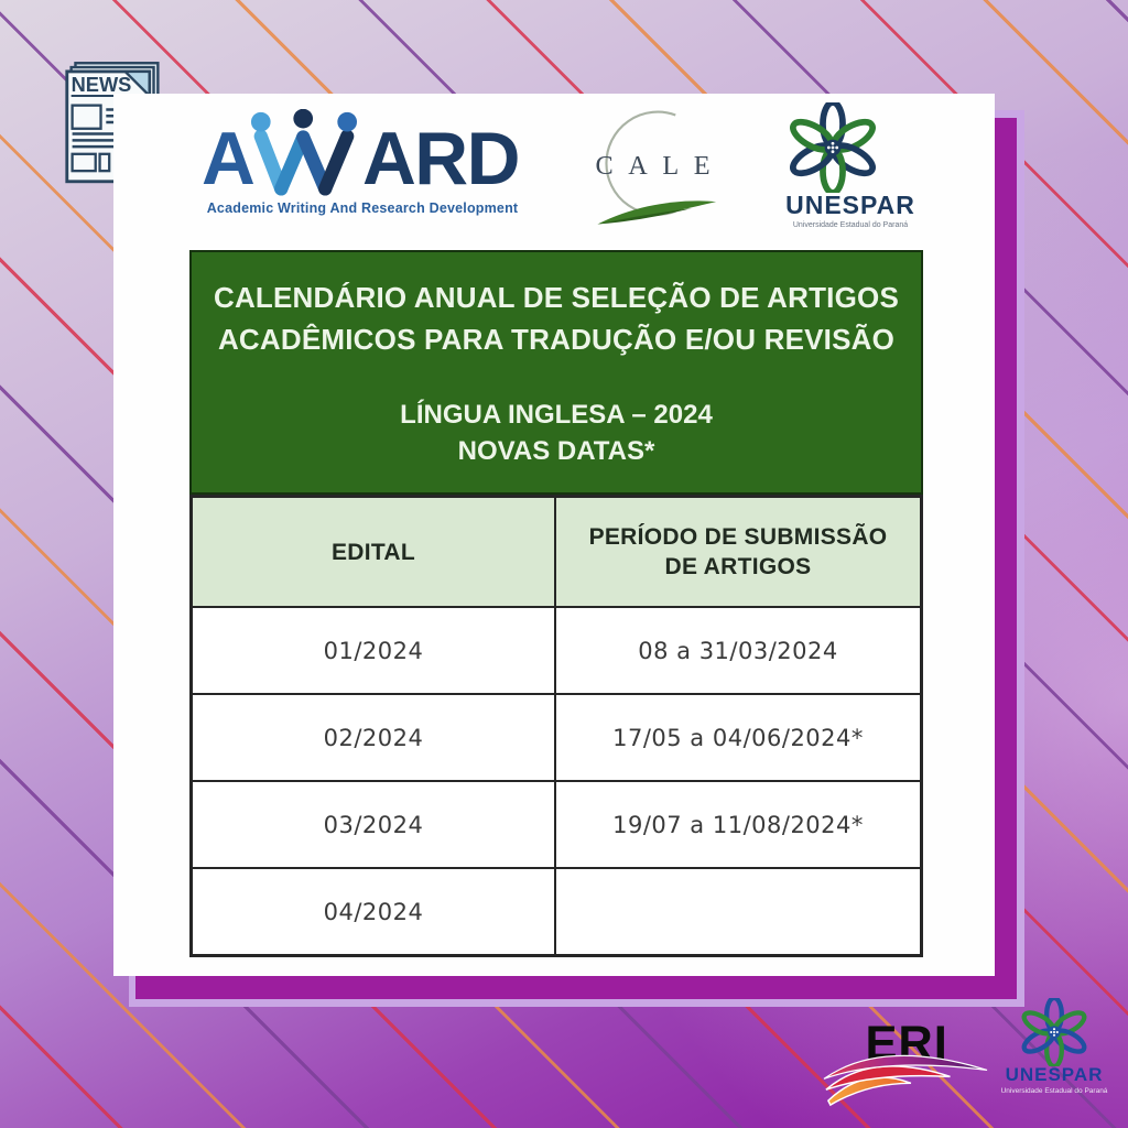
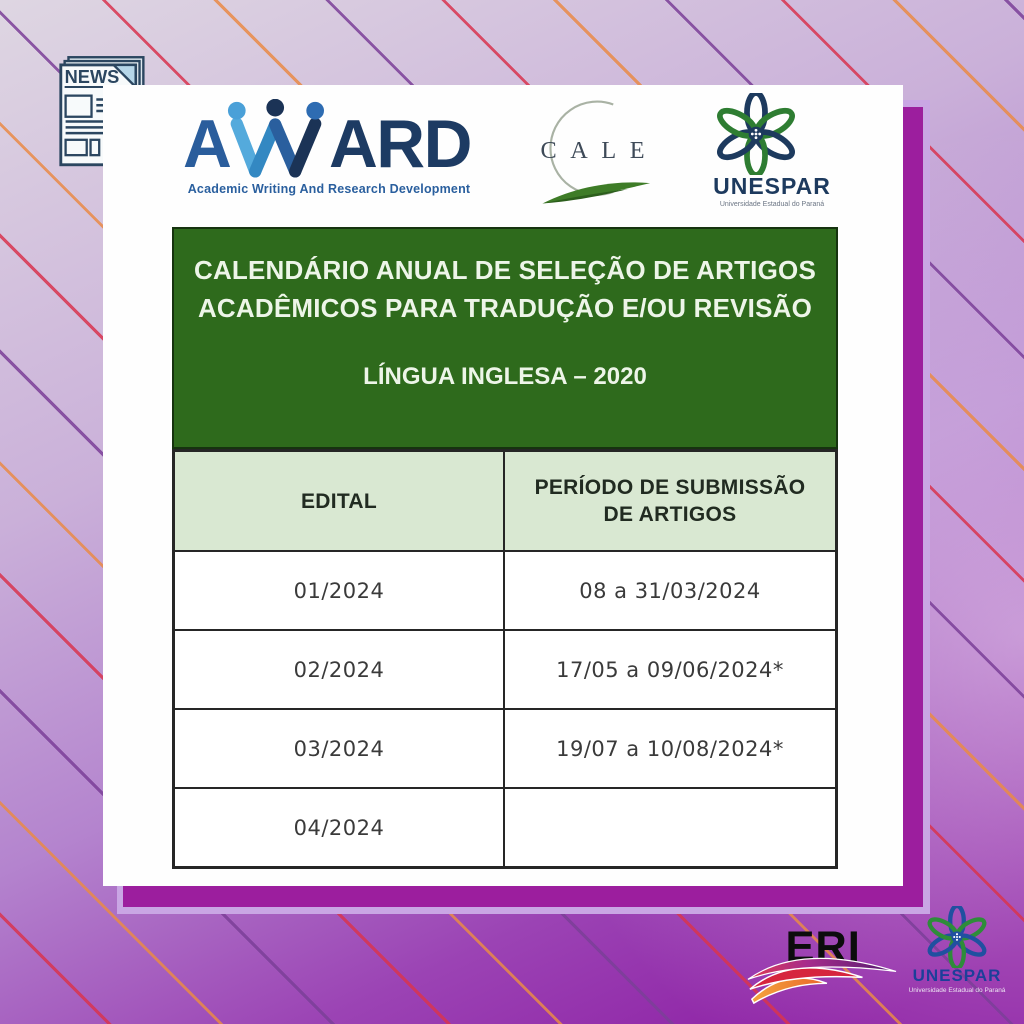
  NEWS
  A
  ARD
  Academic Writing And Research Development
  CALE
  UNESPAR
  CALENDÁRIO ANUAL DE SELEÇÃO DE ARTIGOS
  ACADÊMICOS PARA TRADUÇÃO E/OU REVISÃO
- LÍNGUA INGLESA – 2024
+ LÍNGUA INGLESA – 2020
- NOVAS DATAS*
  EDITAL
  PERÍODO DE SUBMISSÃO
  DE ARTIGOS
  01/2024
  08 a 31/03/2024
  02/2024
- 17/05 a 04/06/2024*
+ 17/05 a 09/06/2024*
  03/2024
- 19/07 a 11/08/2024*
+ 19/07 a 10/08/2024*
  04/2024
  ERI
  UNESPAR
